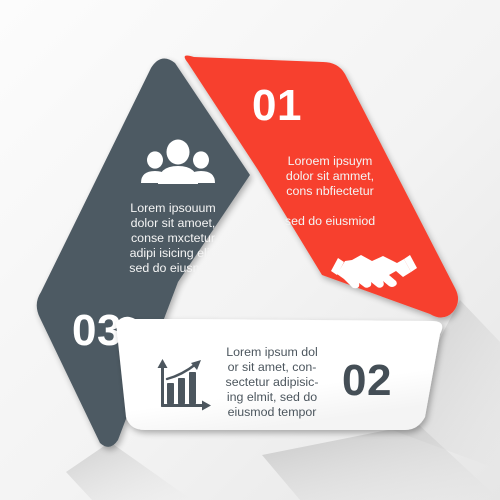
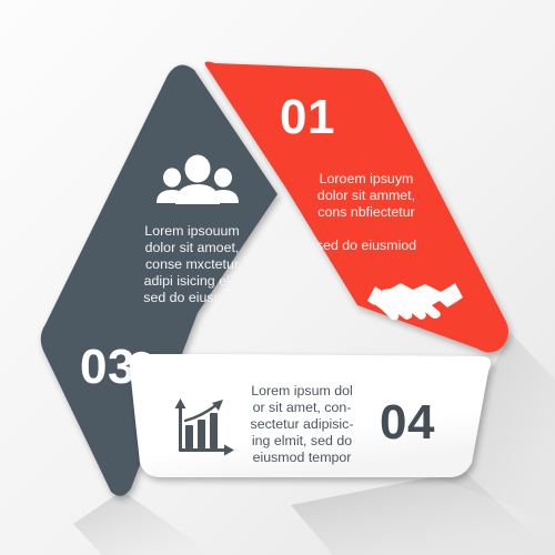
  Lorem ipsouum
  dolor sit amoet,
  conse mxctetur
  adipi isicing elit,
  sed do eiusmod
  03
  01
  Loroem ipsuym
  dolor sit ammet,
  cons nbfiectetur
  sed do eiusmiod
  Lorem ipsum dol
  or sit amet, con-
  sectetur adipisic-
  ing elmit, sed do
  eiusmod tempor
- 02
+ 04
